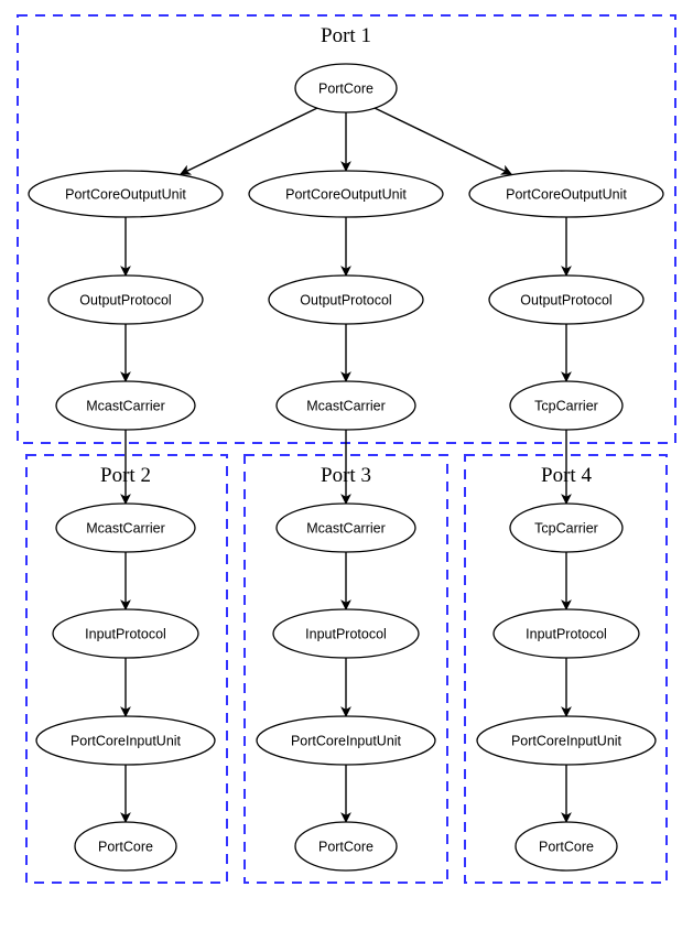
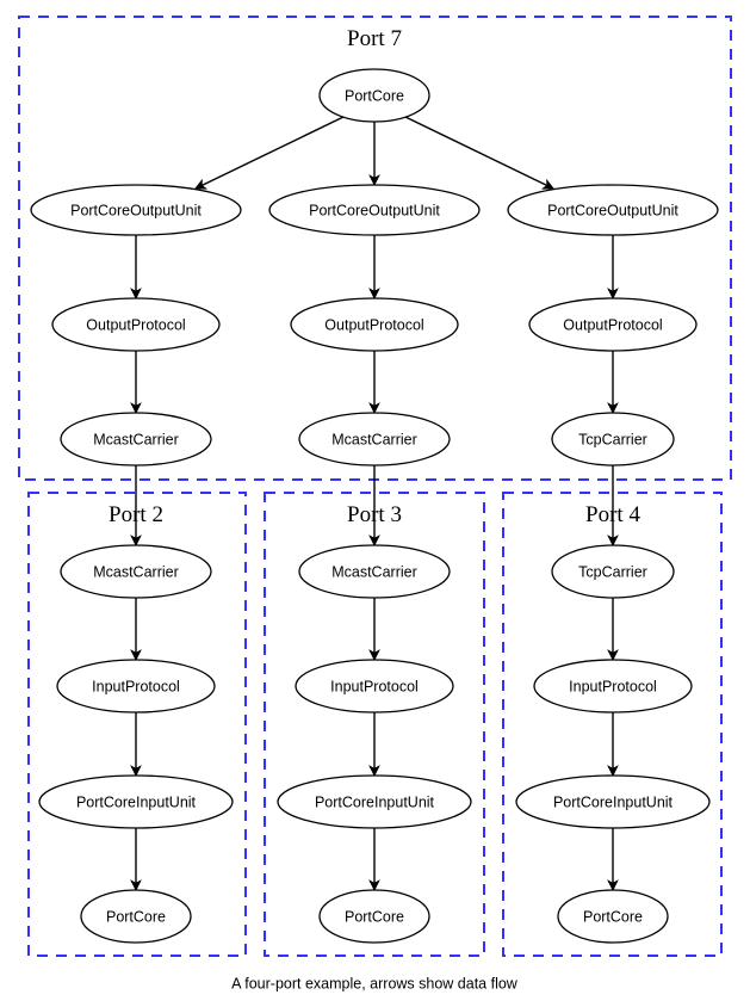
- Port 1
+ Port 7
  Pot 2
  Pot 3
  Pot 4
  PortCore
  PortCoreOutputUnit
  PortCoreOutputUnit
  PortCoreOutputUnit
  OutputProtocol
  OutputProtocol
  OutputProtocol
  McastCarrier
  McastCarrier
  TcpCarrier
  McastCarrier
  McastCarrier
  TcpCarrier
  InputProtocol
  InputProtocol
  InputProtocol
  PortCoreInputUnit
  PortCoreInputUnit
  PortCoreInputUnit
  PortCore
  PortCore
  PortCore
+ A four-port example, arrows show data flow
